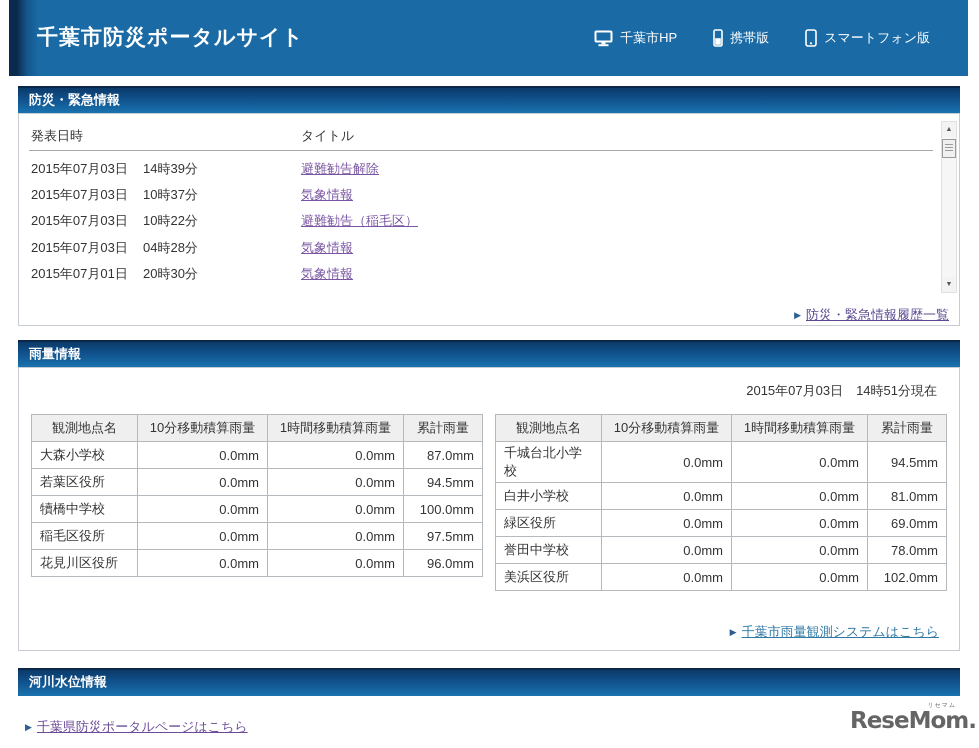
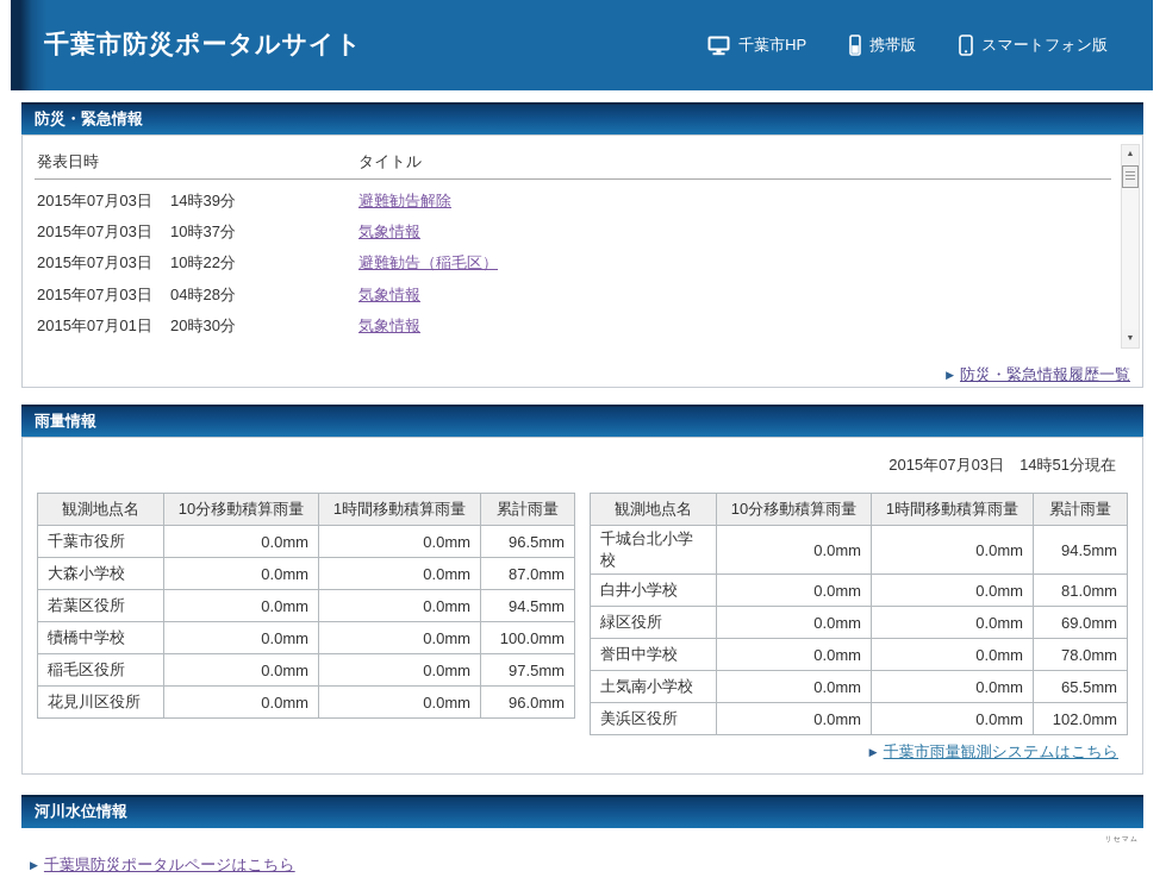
  千葉市防災ポータルサイト
  千葉市HP
  携帯版
  スマートフォン版
  防災・緊急情報
  発表日時
  タイトル
  2015年07月03日 14時39分
  避難勧告解除
  2015年07月03日 10時37分
  気象情報
  2015年07月03日 10時22分
  避難勧告（稲毛区）
  2015年07月03日 04時28分
  気象情報
  2015年07月01日 20時30分
  気象情報
  ▶ 防災・緊急情報履歴一覧
  雨量情報
  2015年07月03日 14時51分現在
  観測地点名	10分移動積算雨量	1時間移動積算雨量	累計雨量
+ 千葉市役所	0.0mm	0.0mm	96.5mm
  大森小学校	0.0mm	0.0mm	87.0mm
  若葉区役所	0.0mm	0.0mm	94.5mm
  犢橋中学校	0.0mm	0.0mm	100.0mm
  稲毛区役所	0.0mm	0.0mm	97.5mm
  花見川区役所	0.0mm	0.0mm	96.0mm
  観測地点名	10分移動積算雨量	1時間移動積算雨量	累計雨量
  千城台北小学校	0.0mm	0.0mm	94.5mm
  白井小学校	0.0mm	0.0mm	81.0mm
  緑区役所	0.0mm	0.0mm	69.0mm
  誉田中学校	0.0mm	0.0mm	78.0mm
+ 土気南小学校	0.0mm	0.0mm	65.5mm
  美浜区役所	0.0mm	0.0mm	102.0mm
  ▶ 千葉市雨量観測システムはこちら
  河川水位情報
  ▶ 千葉県防災ポータルページはこちら
- ReseMom.
